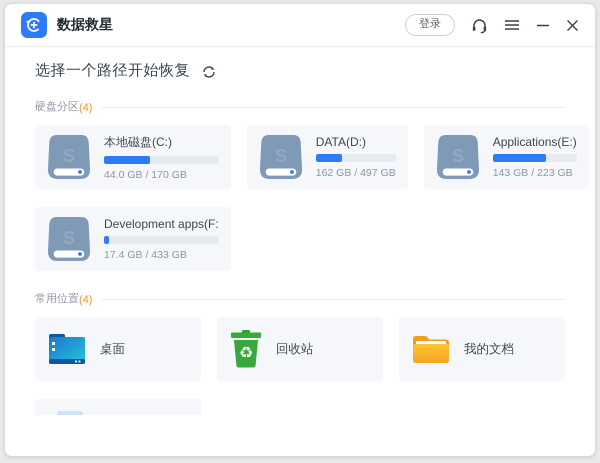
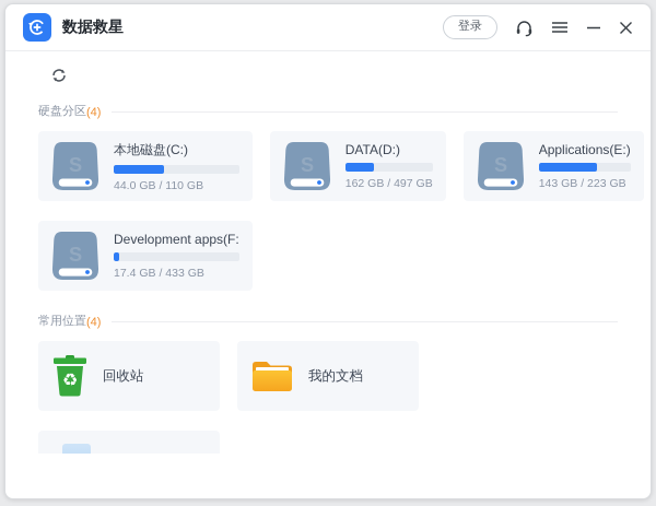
  数据救星
  登录
- 选择一个路径开始恢复
  硬盘分区
  (4)
  本地磁盘(C:)
- 44.0 GB / 170 GB
+ 44.0 GB / 110 GB
  DATA(D:)
  162 GB / 497 GB
  Applications(E:)
  143 GB / 223 GB
  Development apps(F:
  17.4 GB / 433 GB
  常用位置
  (4)
- 桌面
  ♻
  回收站
  我的文档
